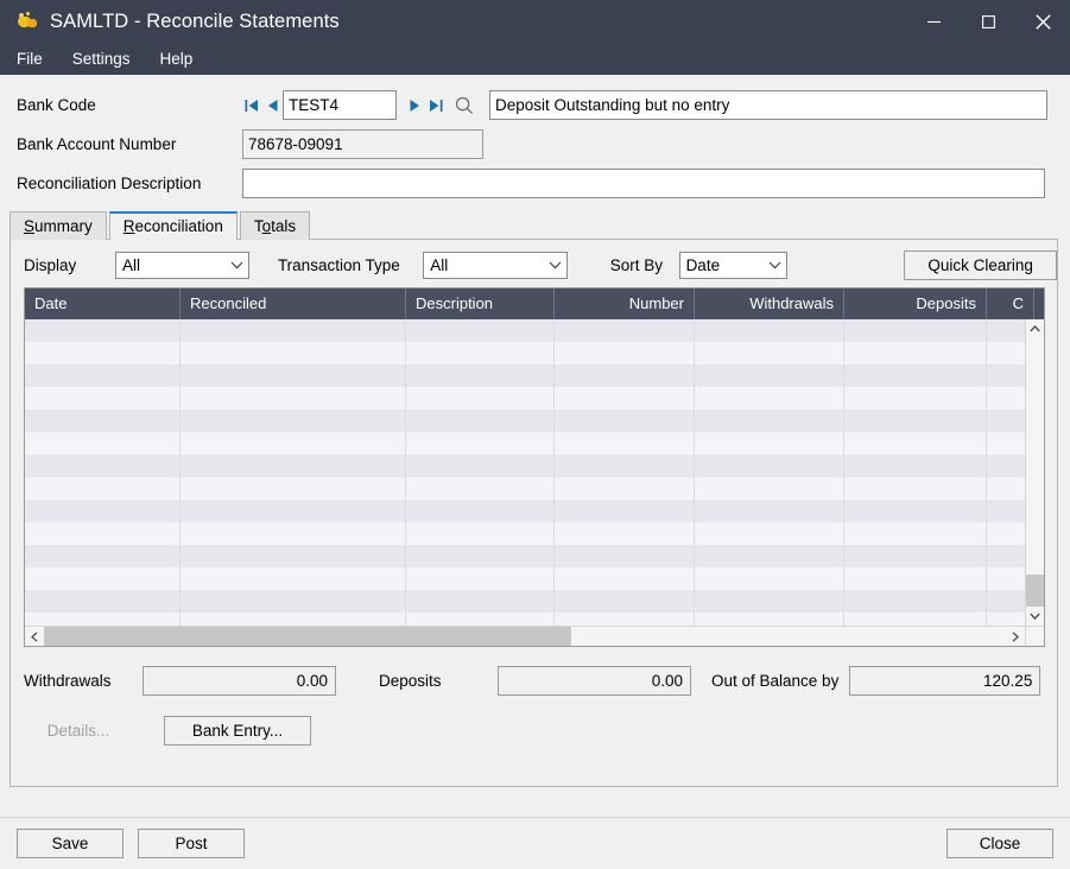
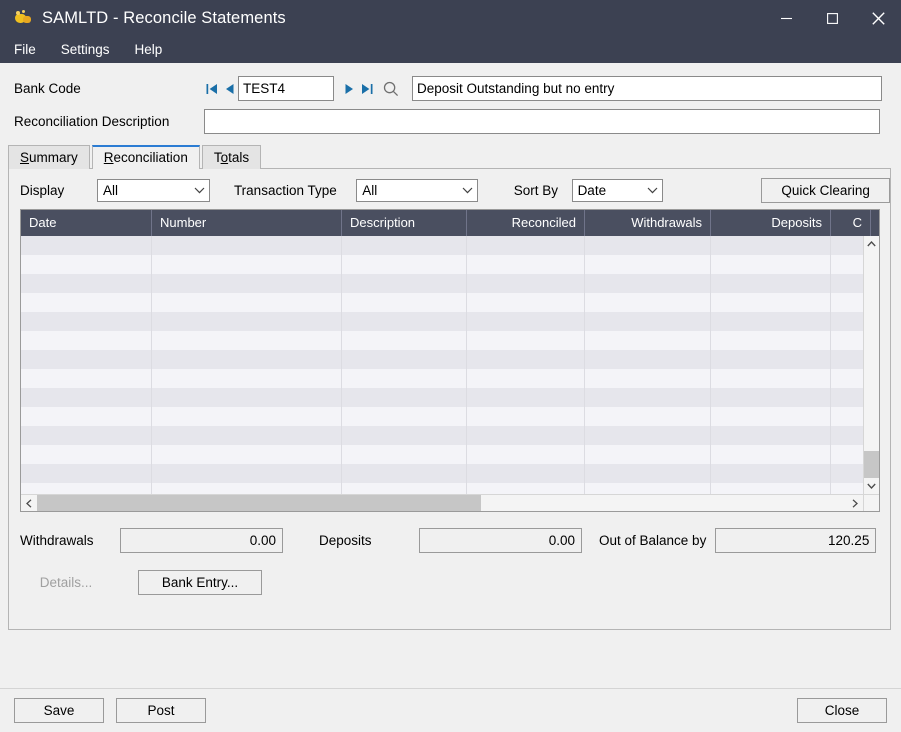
  SAMLTD - Reconcile Statements
  File
  Settings
  Help
  Bank Code
  TEST4
  Deposit Outstanding but no entry
- Bank Account Number
- 78678-09091
  Reconciliation Description
  Summary
  Reconciliation
  Totals
  Display
  All
  Transaction Type
  All
  Sort By
  Date
  Quick Clearing
  Date
- Reconciled
+ Number
  Description
- Number
+ Reconciled
  Withdrawals
  Deposits
  C
  Withdrawals
  0.00
  Deposits
  0.00
  Out of Balance by
  120.25
  Details...
  Bank Entry...
  Save
  Post
  Close
